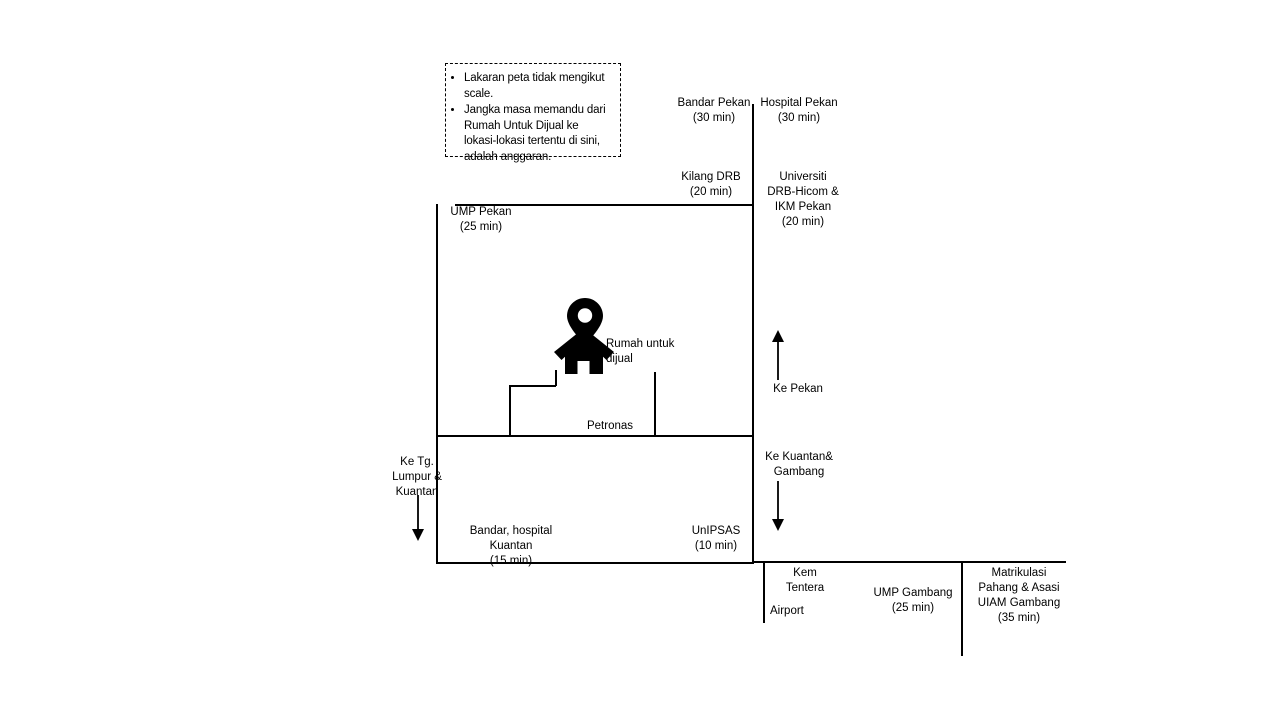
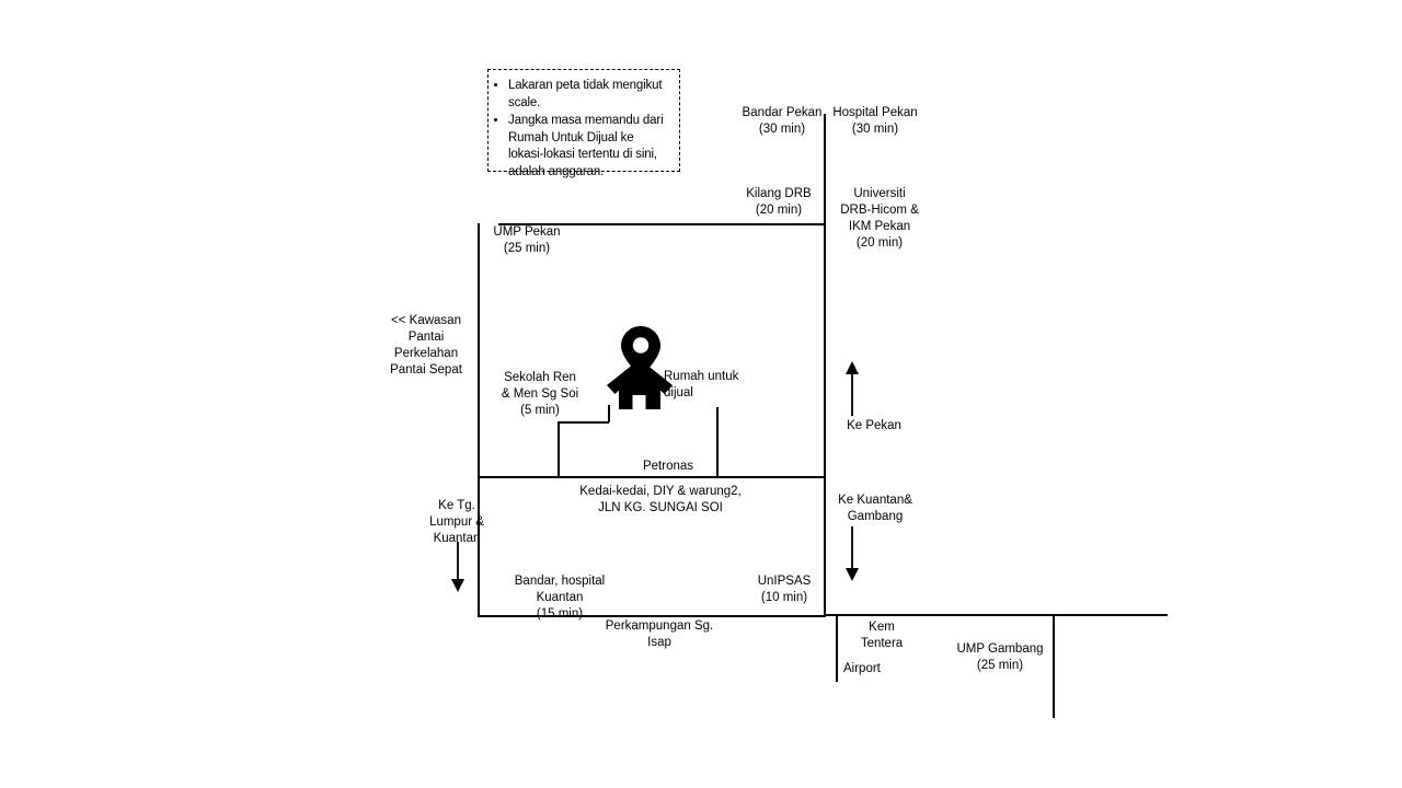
  Lakaran peta tidak mengikut scale.
  Jangka masa memandu dari Rumah Untuk Dijual ke lokasi-lokasi tertentu di sini, adalah anggaran.
  Bandar Pekan
  (30 min)
  Hospital Pekan
  (30 min)
  Kilang DRB
  (20 min)
  Universiti
  DRB-Hicom &
  IKM Pekan
  (20 min)
  UMP Pekan
  (25 min)
+ << Kawasan
+ Pantai
+ Perkelahan
+ Pantai Sepat
+ Sekolah Ren
+ & Men Sg Soi
+ (5 min)
  Petronas
+ Kedai-kedai, DIY & warung2,
+ JLN KG. SUNGAI SOI
  Bandar, hospital
  Kuantan
  (15 min)
  UnIPSAS
  (10 min)
  Rumah untuk
  dijual
  Ke Pekan
  Ke Kuantan&
  Gambang
  Ke Tg.
  Lumpur &
  Kuantan
+ Perkampungan Sg.
+ Isap
  Kem
  Tentera
  Airport
  UMP Gambang
  (25 min)
- Matrikulasi
- Pahang & Asasi
- UIAM Gambang
- (35 min)
